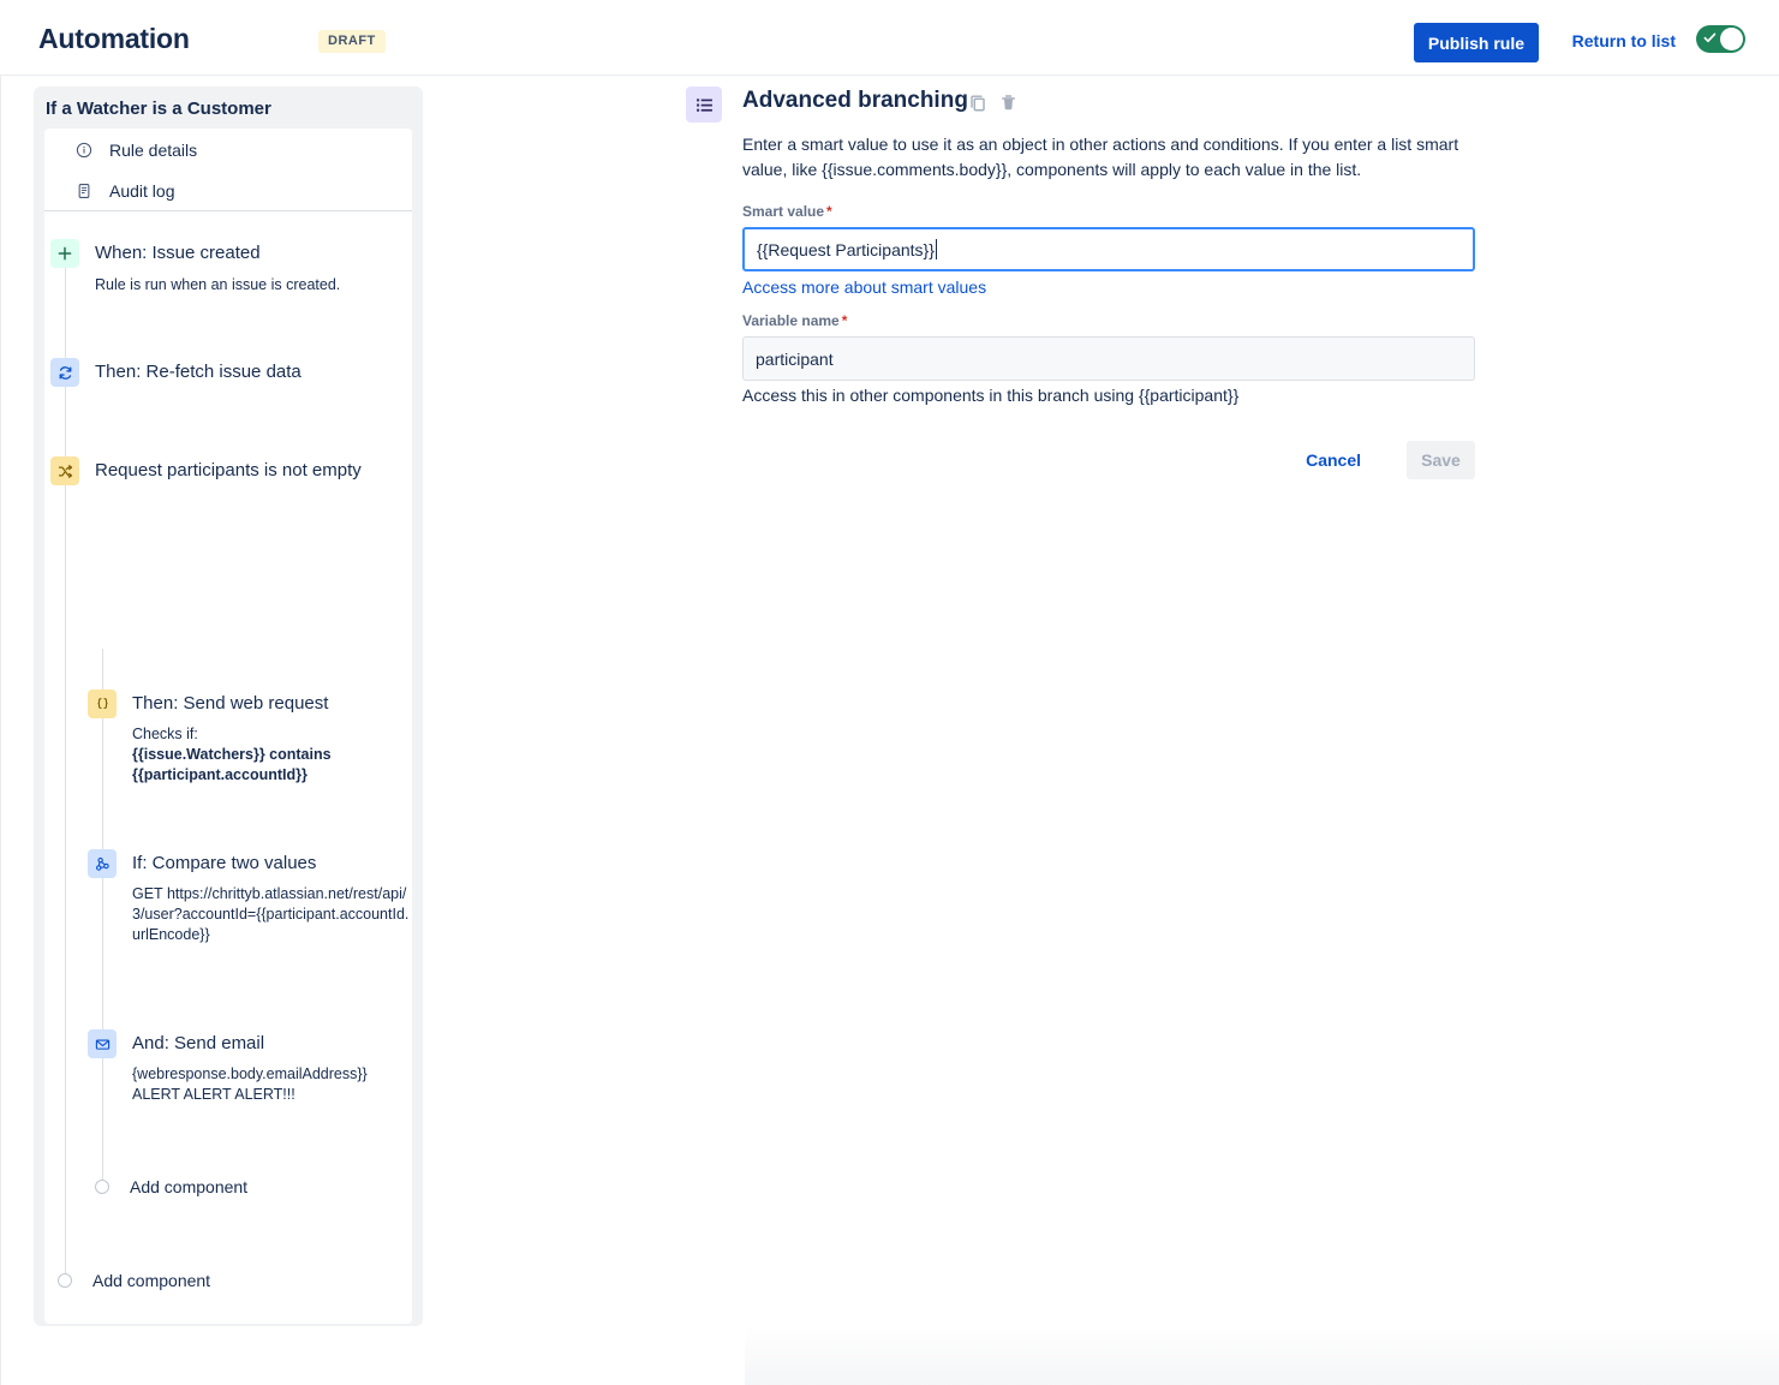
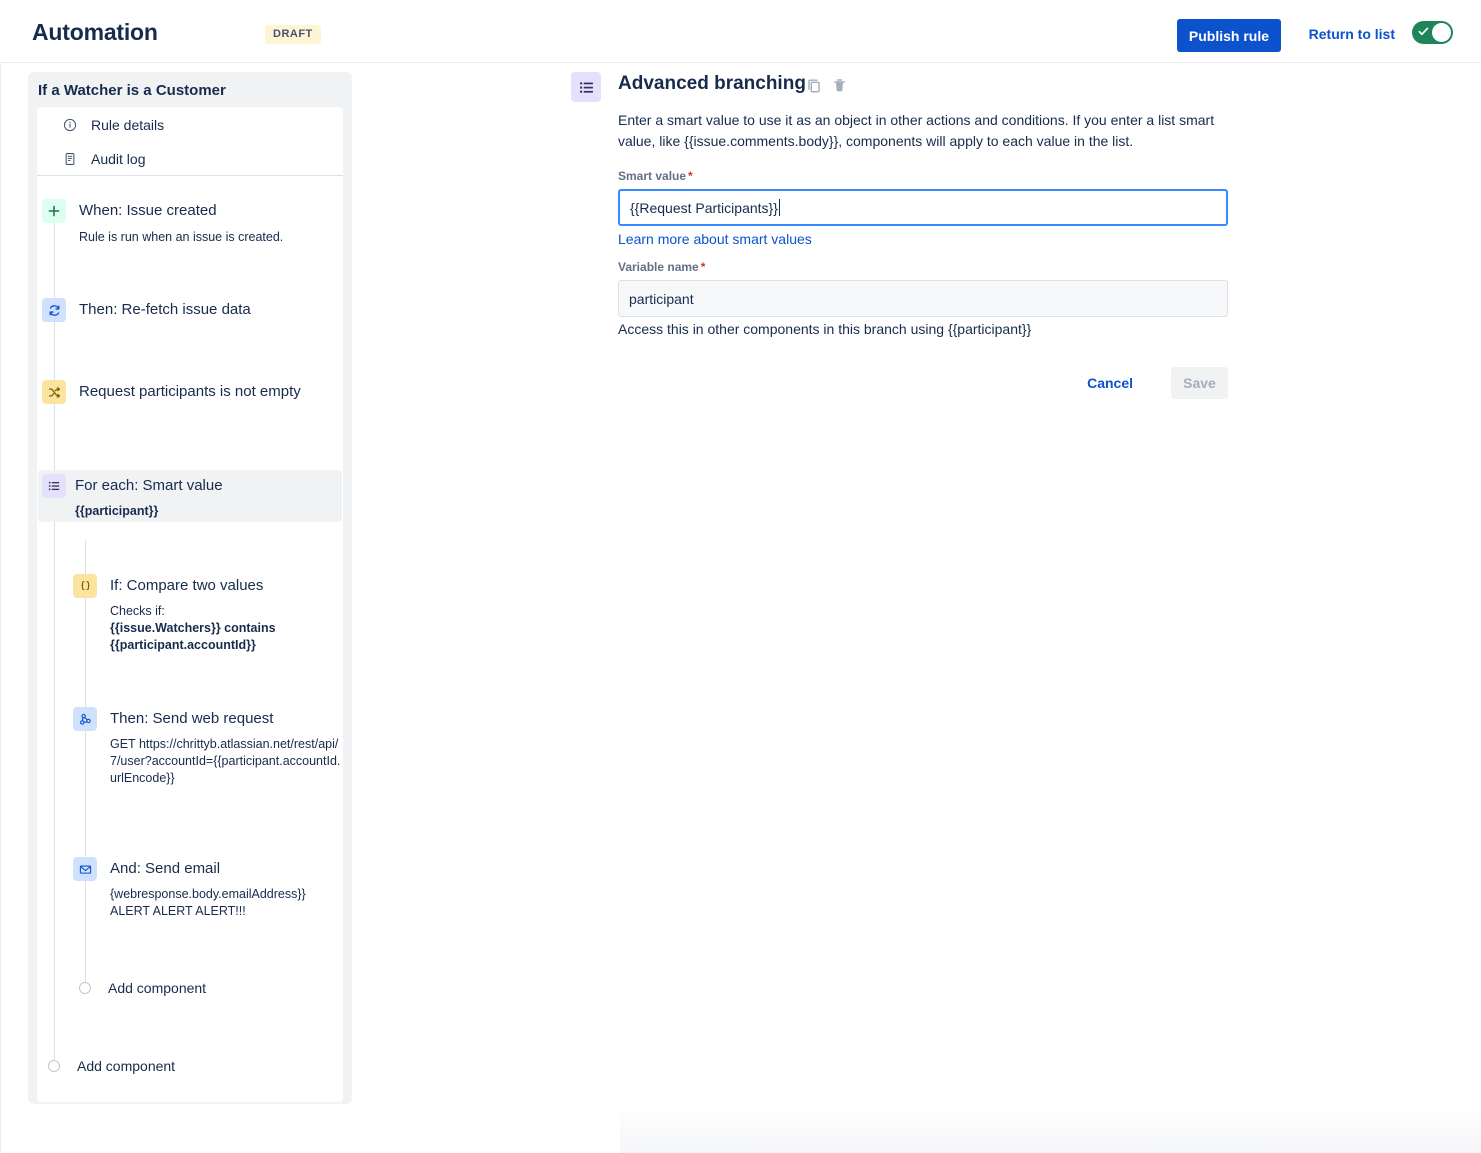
  Automation
  DRAFT
  Publish rule
  Return to list
  If a Watcher is a Customer
  Rule details
  Audit log
  When: Issue created
  Rule is run when an issue is created.
  Then: Re-fetch issue data
  Request participants is not empty
+ For each: Smart value
+ {{participant}}
- Then: Send web request
+ If: Compare two values
  Checks if:
  {{issue.Watchers}} contains {{participant.accountId}}
- If: Compare two values
+ Then: Send web request
- GET https://chrittyb.atlassian.net/rest/api/3/user?accountId={{participant.accountId.urlEncode}}
+ GET https://chrittyb.atlassian.net/rest/api/7/user?accountId={{participant.accountId.urlEncode}}
  And: Send email
  {webresponse.body.emailAddress}}
  ALERT ALERT ALERT!!!
  Add component
  Add component
  Advanced branching
  Enter a smart value to use it as an object in other actions and conditions. If you enter a list smart value, like {{issue.comments.body}}, components will apply to each value in the list.
  Smart value *
  {{Request Participants}}
- Access more about smart values
+ Learn more about smart values
  Variable name *
  participant
  Access this in other components in this branch using {{participant}}
  Cancel
  Save
